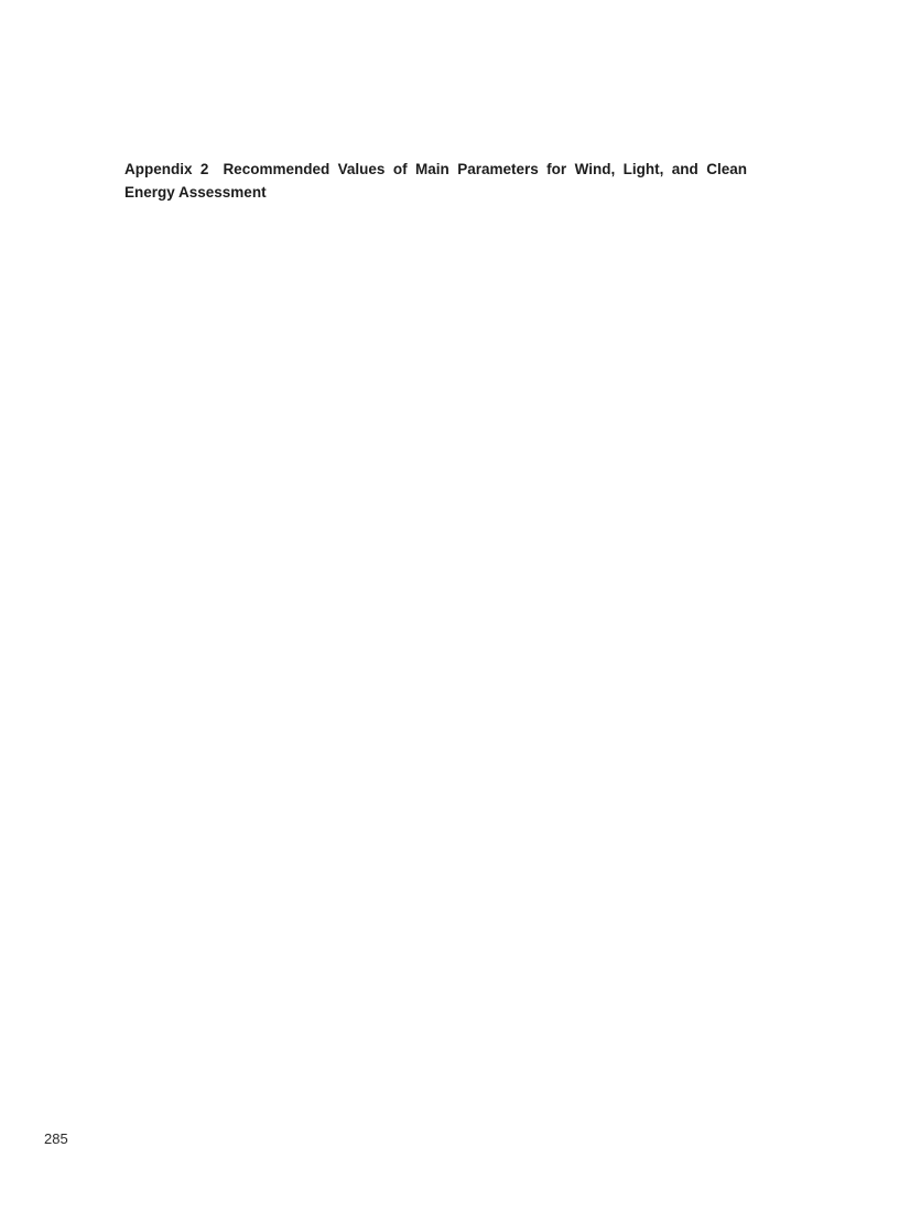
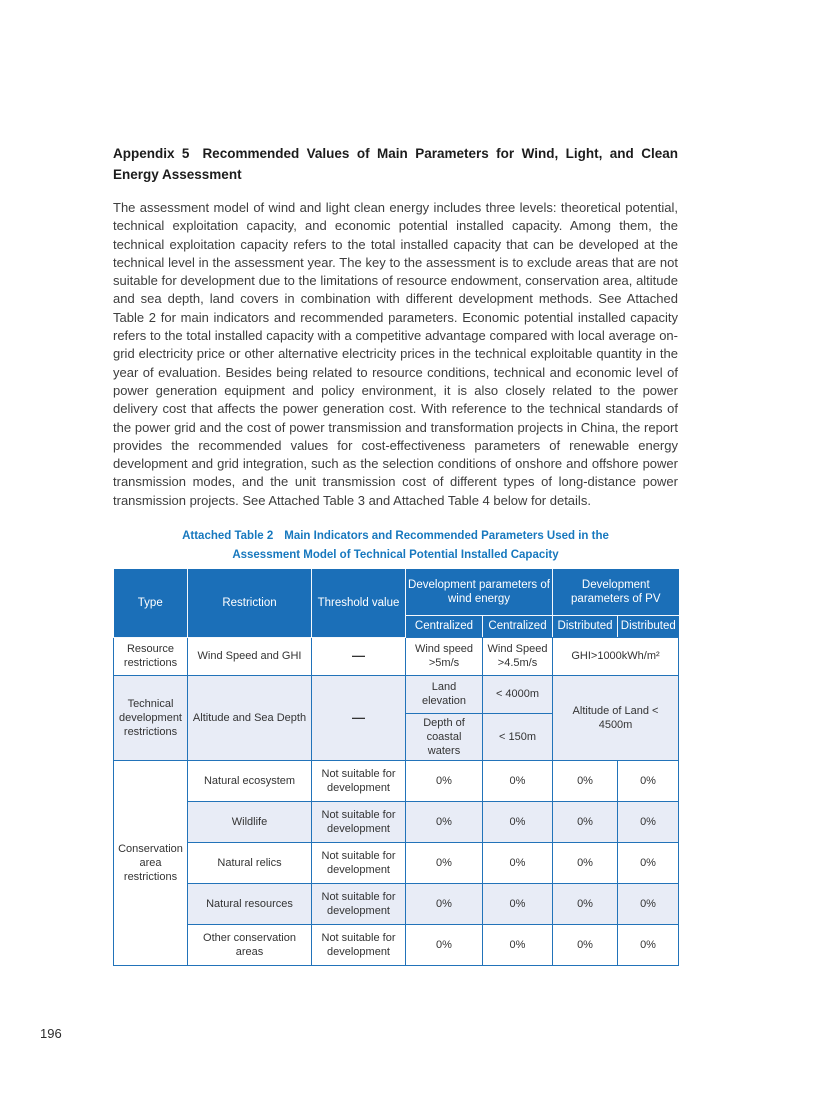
- Appendix 2 Recommended Values of Main Parameters for Wind, Light, and Clean Energy Assessment
+ Appendix 5 Recommended Values of Main Parameters for Wind, Light, and Clean Energy Assessment
+ The assessment model of wind and light clean energy includes three levels: theoretical potential, technical exploitation capacity, and economic potential installed capacity. Among them, the technical exploitation capacity refers to the total installed capacity that can be developed at the technical level in the assessment year. The key to the assessment is to exclude areas that are not suitable for development due to the limitations of resource endowment, conservation area, altitude and sea depth, land covers in combination with different development methods. See Attached Table 2 for main indicators and recommended parameters. Economic potential installed capacity refers to the total installed capacity with a competitive advantage compared with local average on-grid electricity price or other alternative electricity prices in the technical exploitable quantity in the year of evaluation. Besides being related to resource conditions, technical and economic level of power generation equipment and policy environment, it is also closely related to the power delivery cost that affects the power generation cost. With reference to the technical standards of the power grid and the cost of power transmission and transformation projects in China, the report provides the recommended values for cost-effectiveness parameters of renewable energy development and grid integration, such as the selection conditions of onshore and offshore power transmission modes, and the unit transmission cost of different types of long-distance power transmission projects. See Attached Table 3 and Attached Table 4 below for details.
+ Attached Table 2 Main Indicators and Recommended Parameters Used in the
+ Assessment Model of Technical Potential Installed Capacity
+ Type	Restriction	Threshold value	Development parameters of wind energy	Development parameters of PV
+ Centralized	Centralized	Distributed	Distributed
+ Resource restrictions	Wind Speed and GHI	—	Wind speed >5m/s	Wind Speed >4.5m/s	GHI>1000kWh/m²
+ Technical development restrictions	Altitude and Sea Depth	—	Land elevation	< 4000m	Altitude of Land < 4500m
+ Depth of coastal waters	< 150m
+ Conservation area restrictions	Natural ecosystem	Not suitable for development	0%	0%	0%	0%
+ Wildlife	Not suitable for development	0%	0%	0%	0%
+ Natural relics	Not suitable for development	0%	0%	0%	0%
+ Natural resources	Not suitable for development	0%	0%	0%	0%
+ Other conservation areas	Not suitable for development	0%	0%	0%	0%
- 285
+ 196
